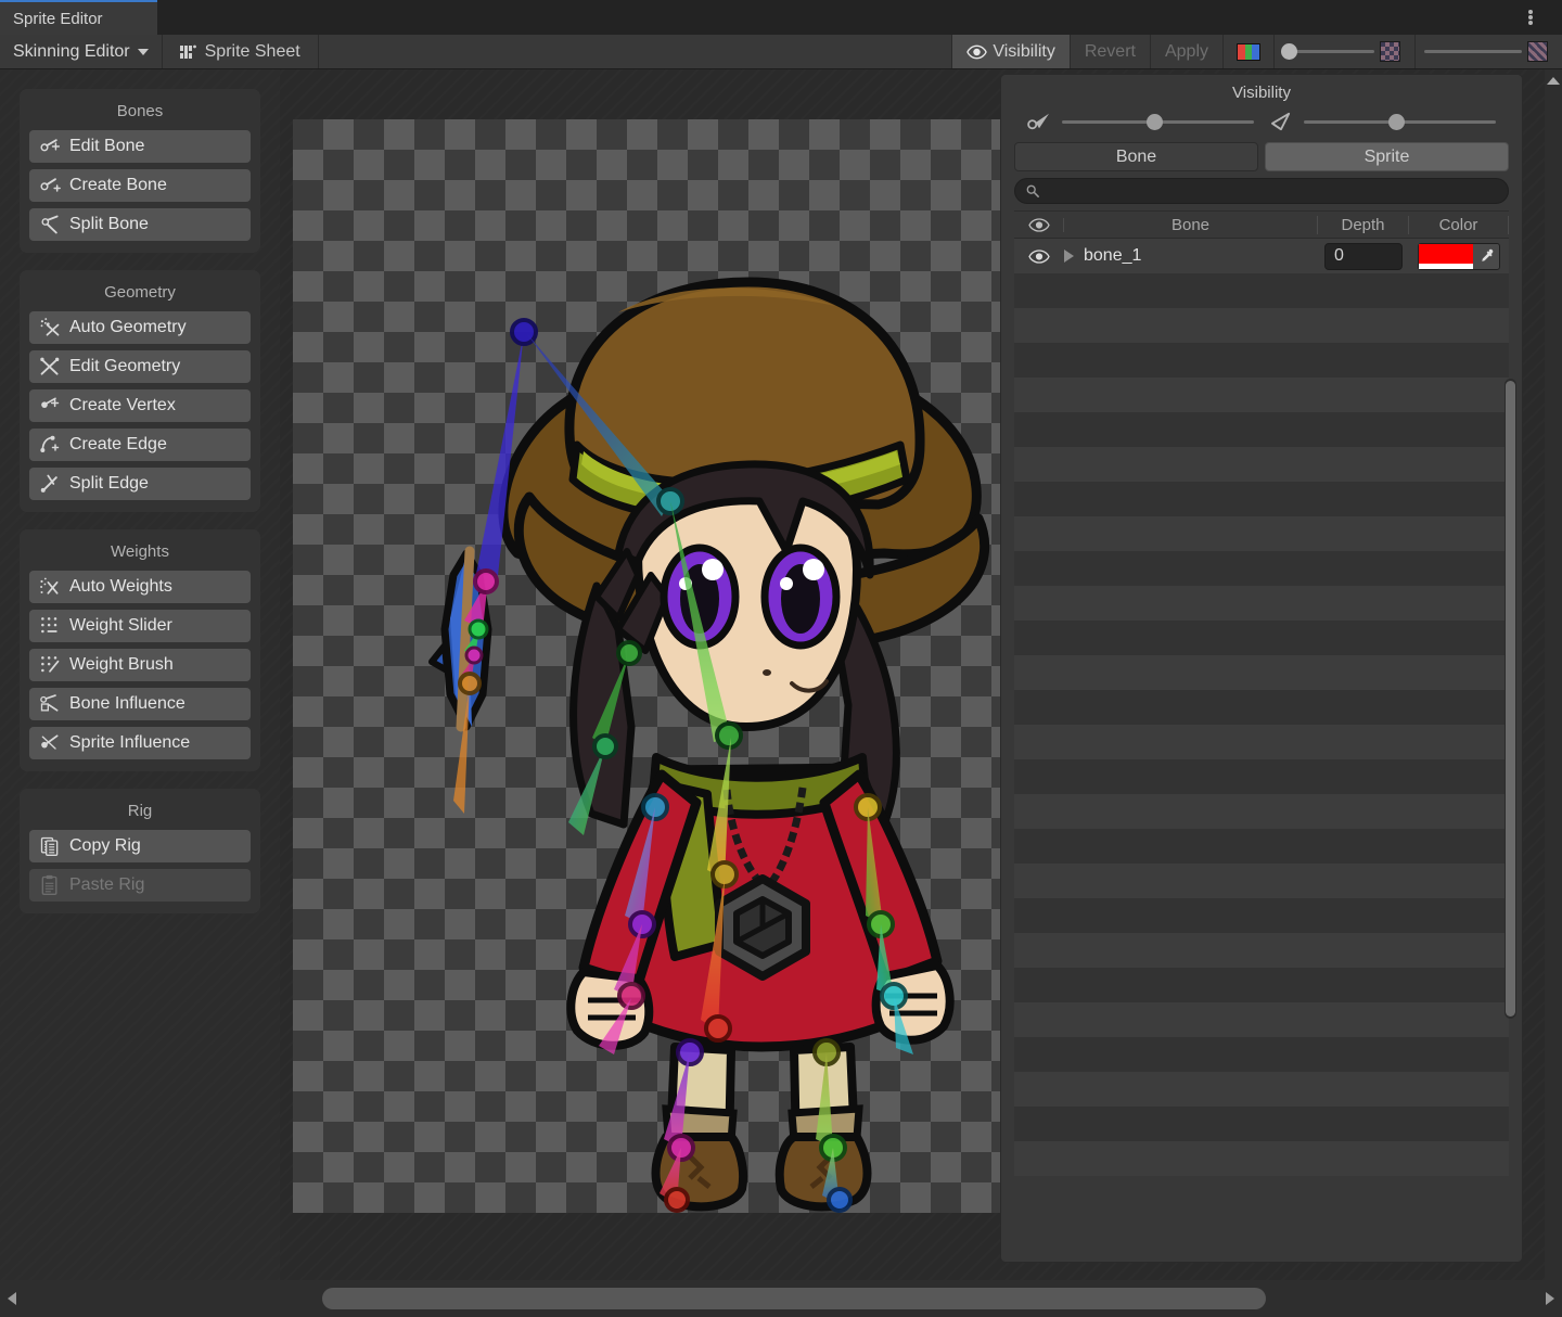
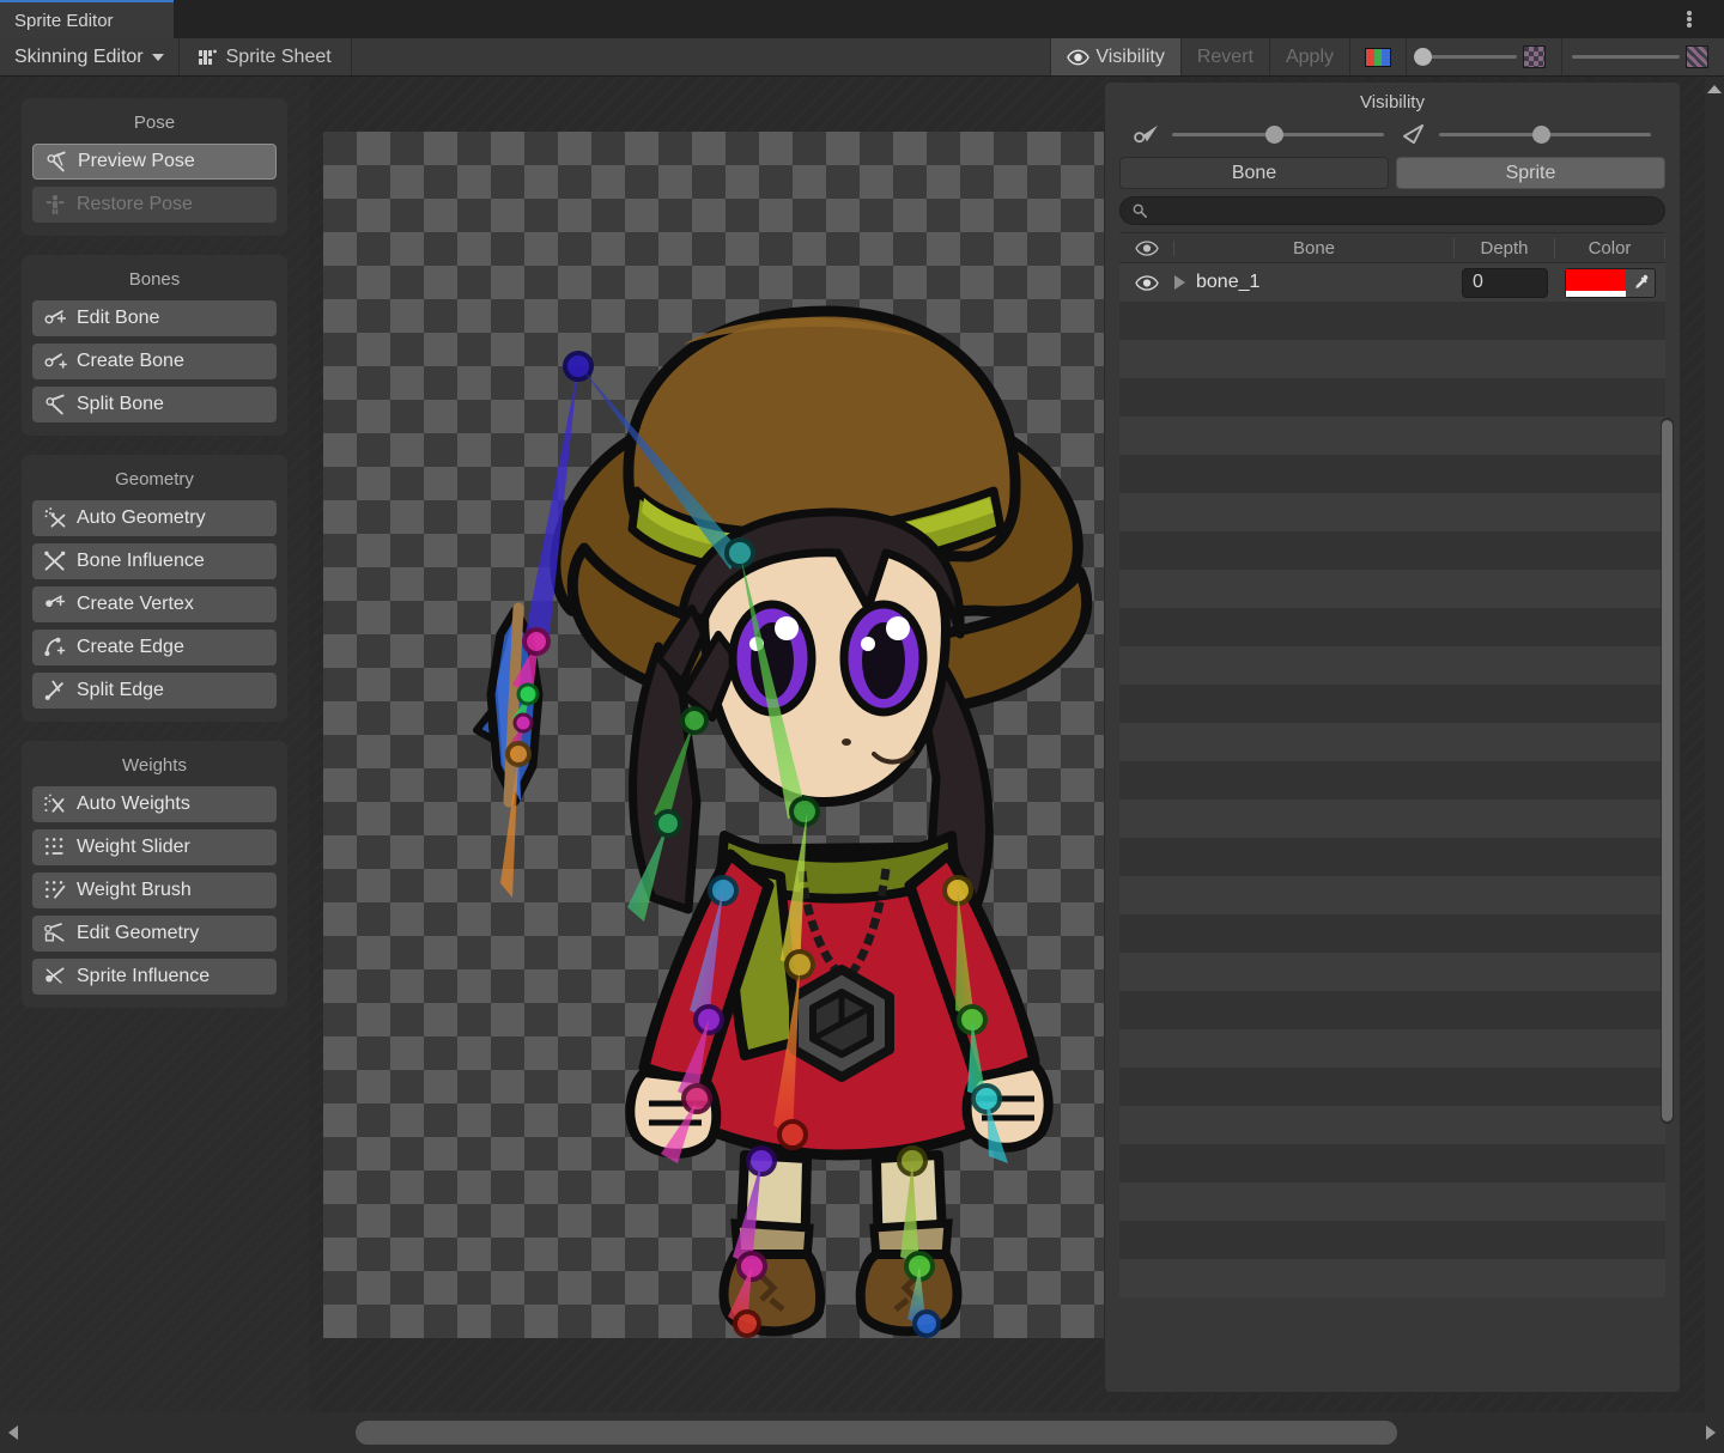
  Sprite Editor
  Skinning Editor
  Sprite Sheet
  Visibility
  Revert
  Apply
+ Pose
+ Preview Pose
+ Restore Pose
  Bones
  Edit Bone
  Create Bone
  Split Bone
  Geometry
  Auto Geometry
- Edit Geometry
+ Bone Influence
  Create Vertex
  Create Edge
  Split Edge
  Weights
  Auto Weights
  Weight Slider
  Weight Brush
- Bone Influence
+ Edit Geometry
  Sprite Influence
- Rig
- Copy Rig
- Paste Rig
  Visibility
  Bone
  Sprite
  Bone
  Depth
  Color
  bone_1
  0
